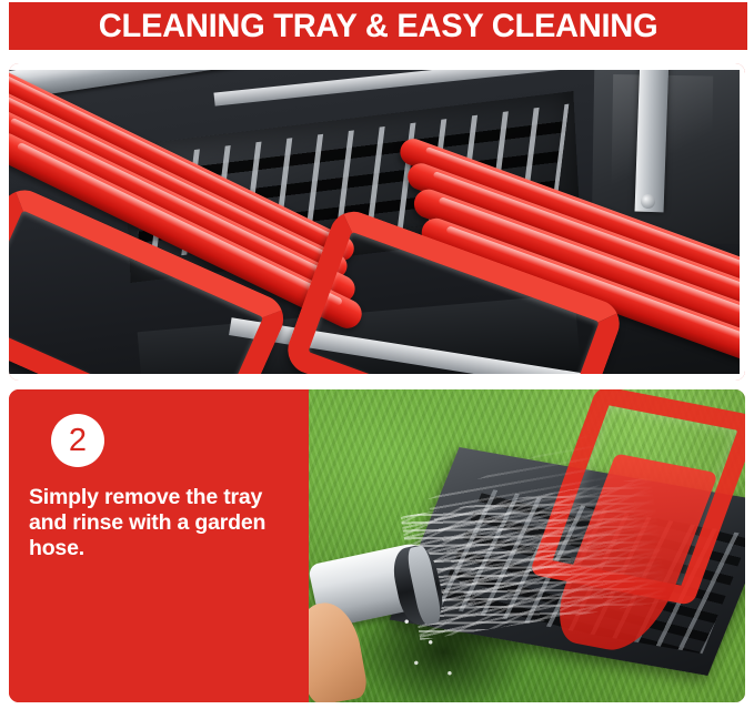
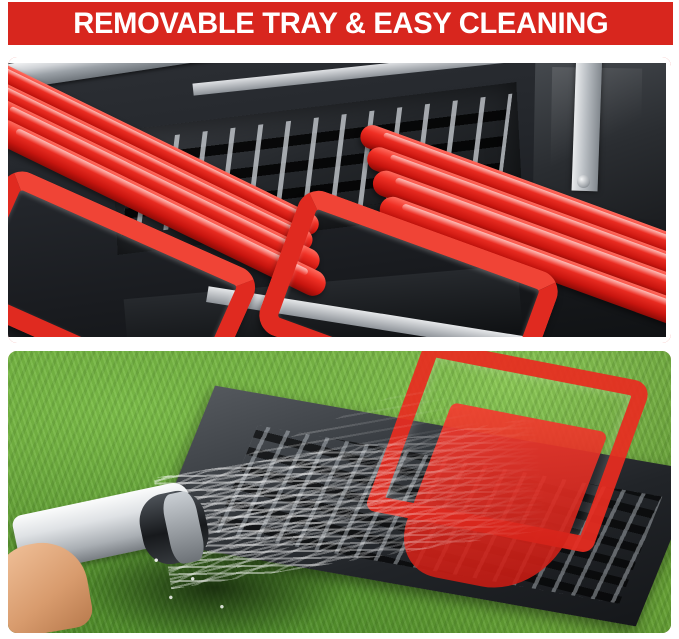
- CLEANING TRAY & EASY CLEANING
+ REMOVABLE TRAY & EASY CLEANING
- 2
- Simply remove the tray and rinse with a garden hose.
